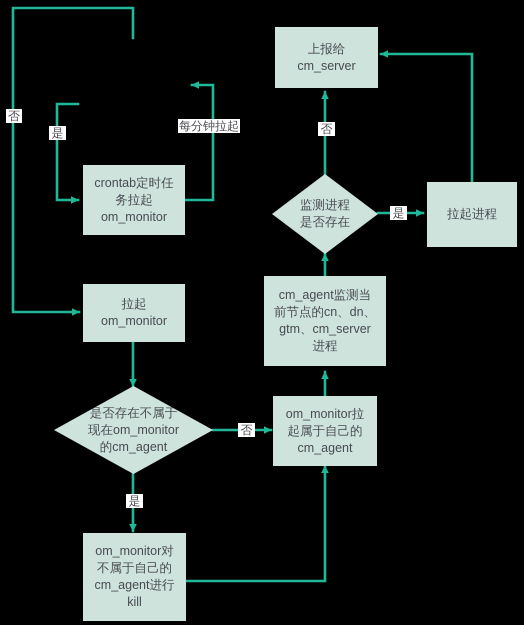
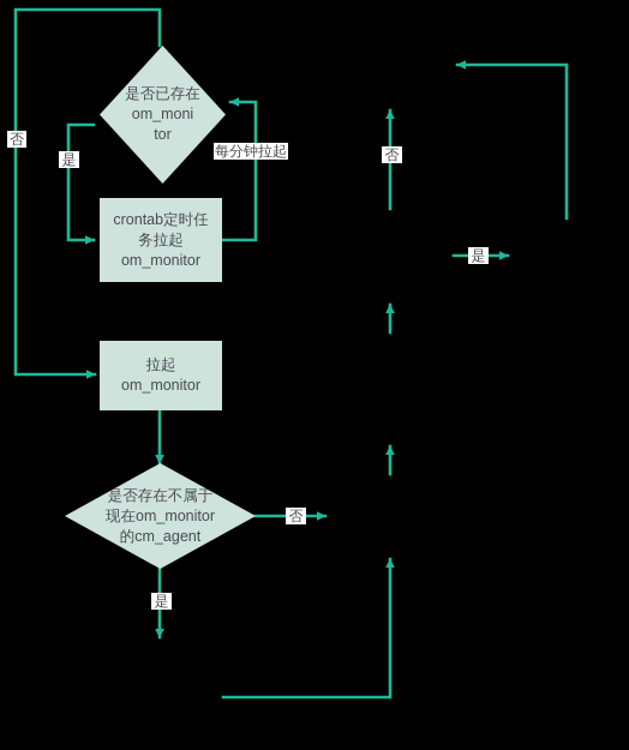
+ 是否已存在
+ om_moni
+ tor
  crontab定时任
  务拉起
  om_monitor
  拉起
  om_monitor
  是否存在不属于
  现在om_monitor
  的cm_agent
- om_monitor对
- 不属于自己的
- cm_agent进行
- kill
- om_monitor拉
- 起属于自己的
- cm_agent
- cm_agent监测当
- 前节点的cn、dn、
- gtm、cm_server
- 进程
- 监测进程
- 是否存在
- 拉起进程
- 上报给
- cm_server
  否
  是
  每分钟拉起
  否
  是
  是
  否
